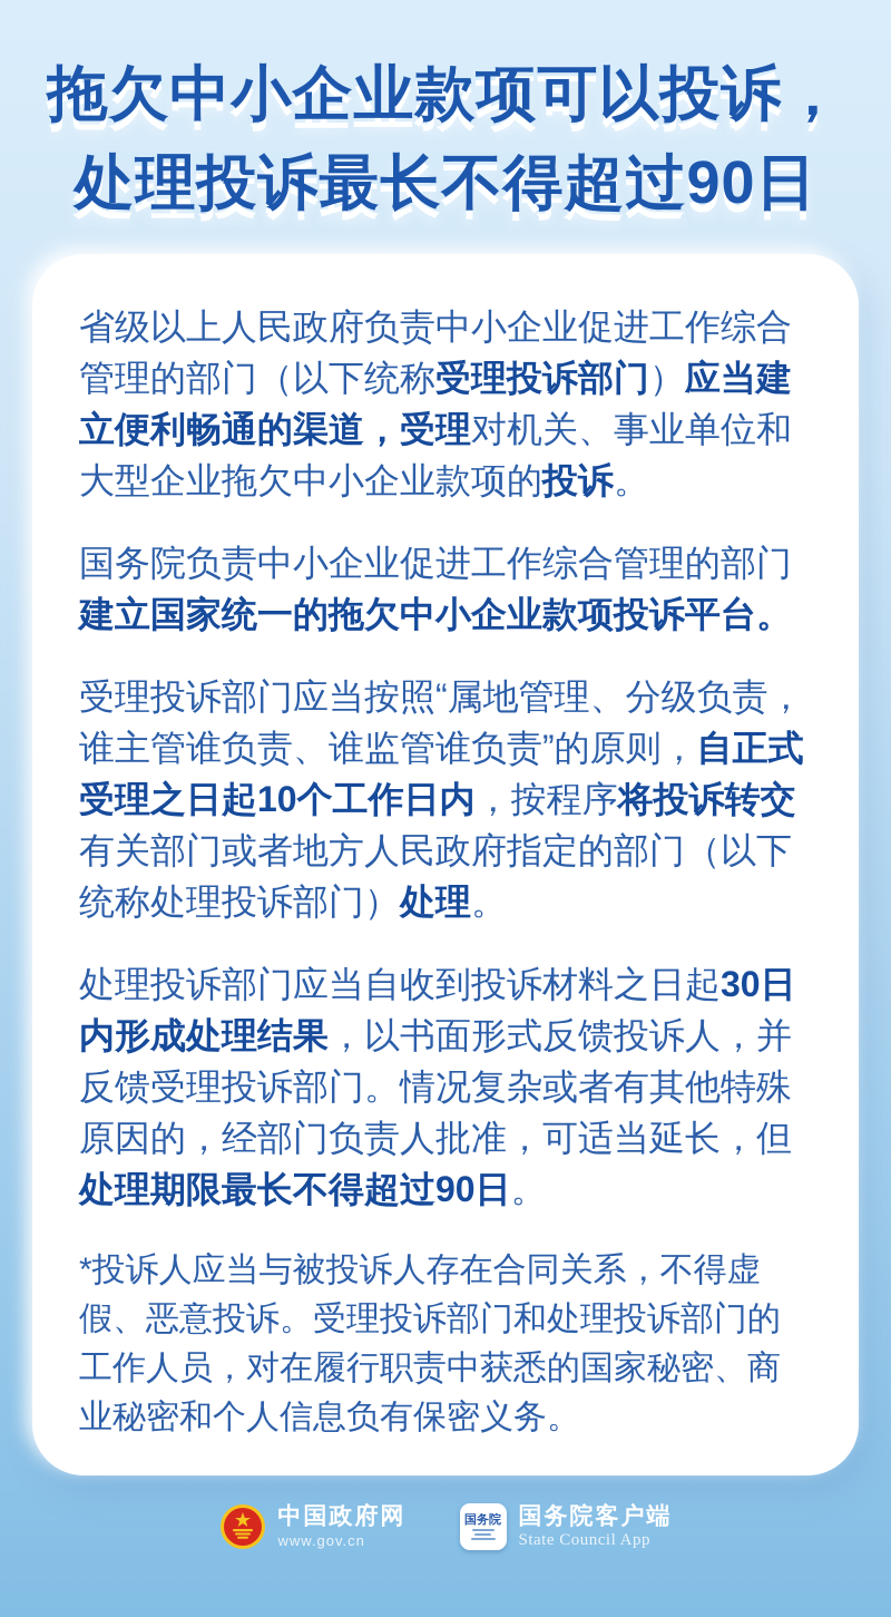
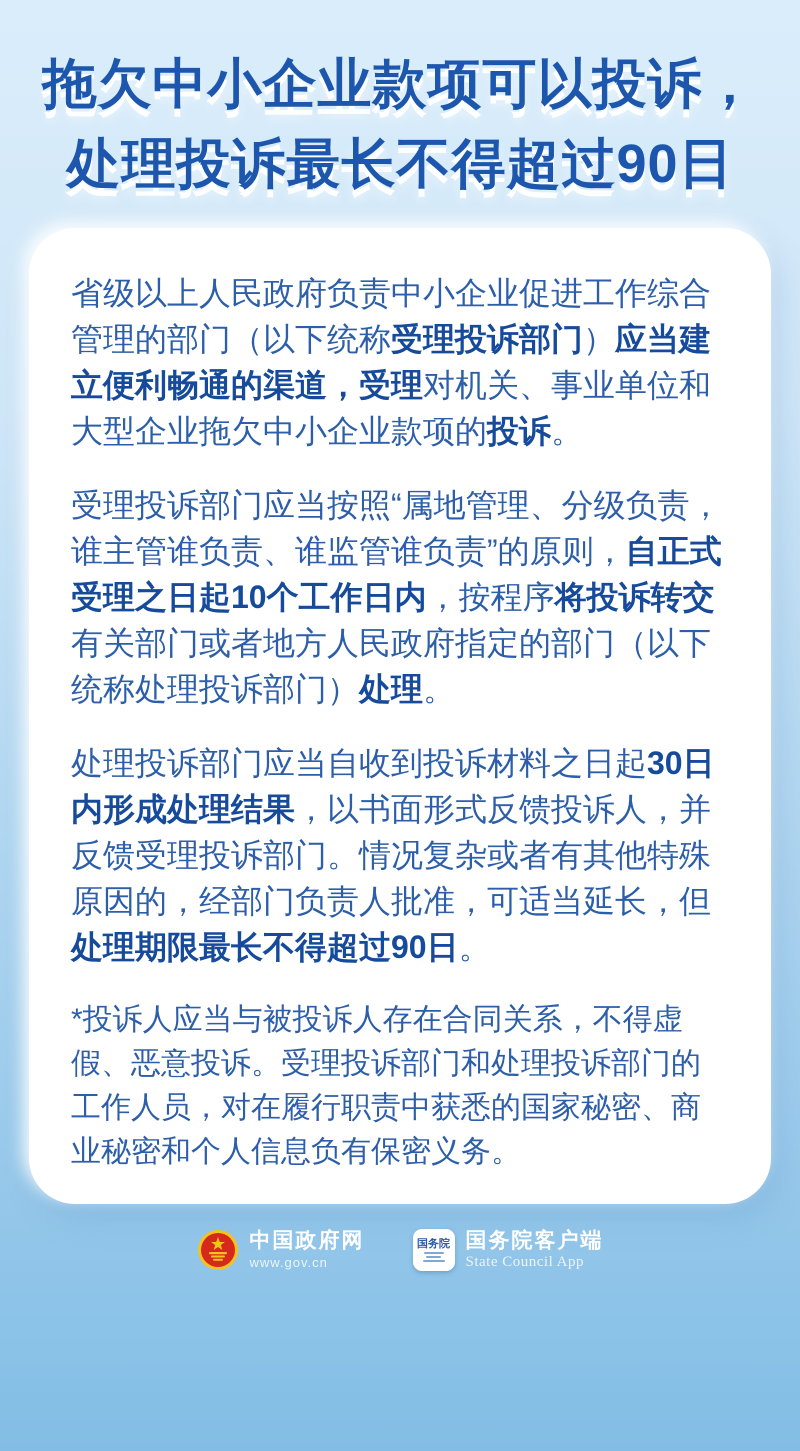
  拖欠中小企业款项可以投诉，
  处理投诉最长不得超过90日
  省级以上人民政府负责中小企业促进工作综合管理的部门（以下统称受理投诉部门）应当建立便利畅通的渠道，受理对机关、事业单位和大型企业拖欠中小企业款项的投诉。
- 国务院负责中小企业促进工作综合管理的部门建立国家统一的拖欠中小企业款项投诉平台。
  受理投诉部门应当按照“属地管理、分级负责，谁主管谁负责、谁监管谁负责”的原则，自正式受理之日起10个工作日内，按程序将投诉转交有关部门或者地方人民政府指定的部门（以下统称处理投诉部门）处理。
  处理投诉部门应当自收到投诉材料之日起30日内形成处理结果，以书面形式反馈投诉人，并反馈受理投诉部门。情况复杂或者有其他特殊原因的，经部门负责人批准，可适当延长，但处理期限最长不得超过90日。
  *投诉人应当与被投诉人存在合同关系，不得虚假、恶意投诉。受理投诉部门和处理投诉部门的工作人员，对在履行职责中获悉的国家秘密、商业秘密和个人信息负有保密义务。
  中国政府网
  www.gov.cn
  国务院
  国务院客户端
  State Council App
